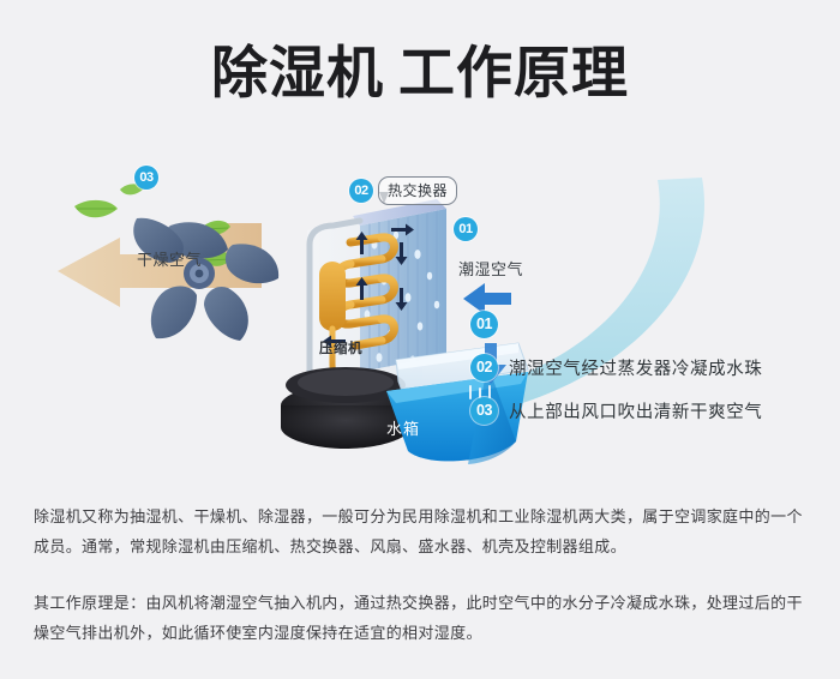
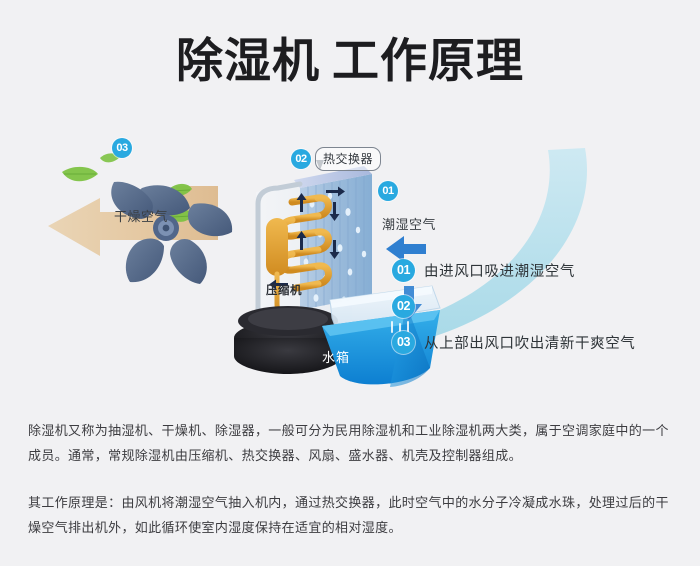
  除湿机 工作原理
  03
  干燥空气
  02
  热交换器
  01
  潮湿空气
  压缩机
  水箱
  01
+ 由进风口吸进潮湿空气
  02
- 潮湿空气经过蒸发器冷凝成水珠
  03
  从上部出风口吹出清新干爽空气
  除湿机又称为抽湿机、干燥机、除湿器，一般可分为民用除湿机和工业除湿机两大类，属于空调家庭中的一个成员。通常，常规除湿机由压缩机、热交换器、风扇、盛水器、机壳及控制器组成。
  其工作原理是：由风机将潮湿空气抽入机内，通过热交换器，此时空气中的水分子冷凝成水珠，处理过后的干燥空气排出机外，如此循环使室内湿度保持在适宜的相对湿度。
